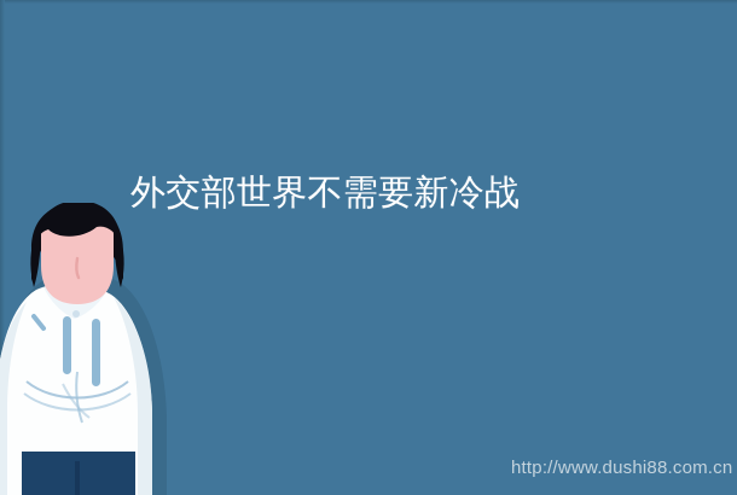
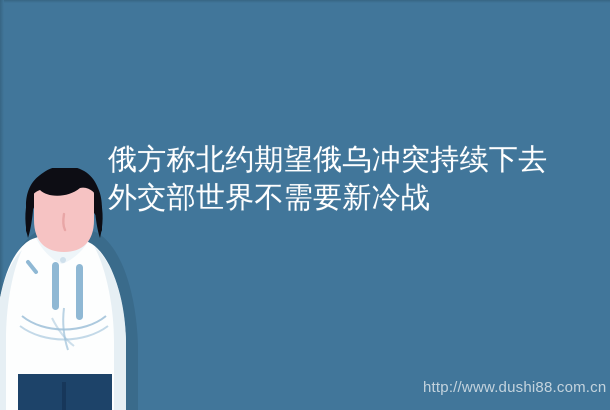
+ 俄方称北约期望俄乌冲突持续下去
  外交部世界不需要新冷战
  http://www.dushi88.com.cn
